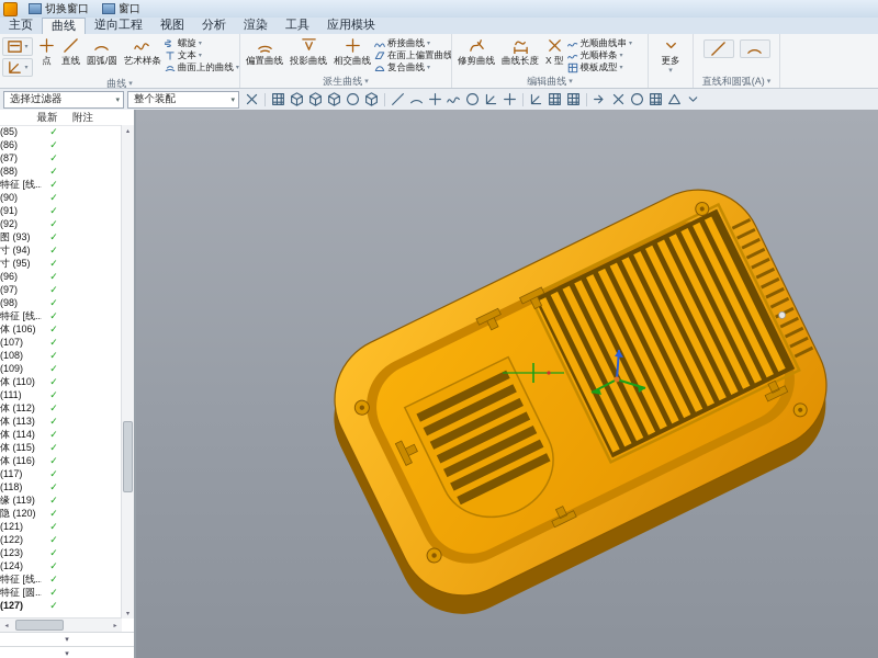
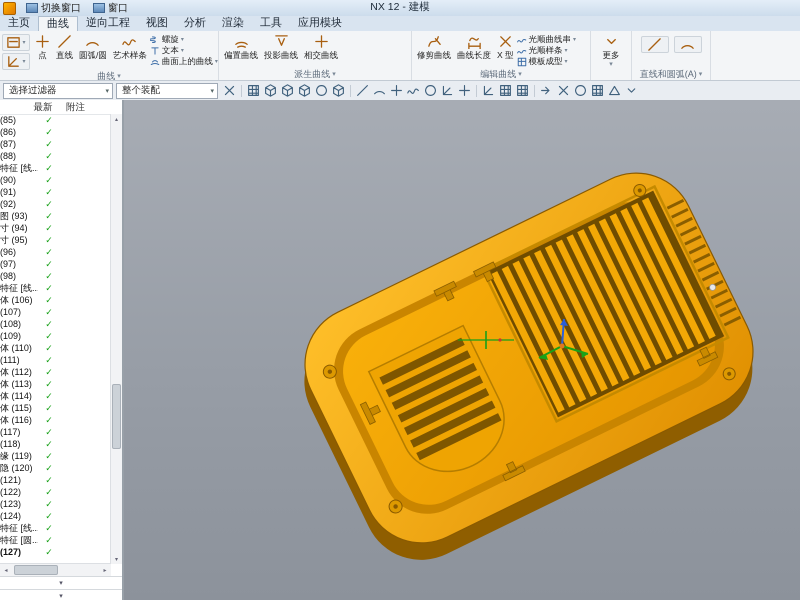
  切换窗口
  窗口
+ NX 12 - 建模
  主页
  曲线
  逆向工程
  视图
  分析
  渲染
  工具
  应用模块
  点
  直线
  圆弧/圆
  艺术样条
  螺旋
  文本
  曲面上的曲线
  曲线
  偏置曲线
  投影曲线
  相交曲线
- 桥接曲线
- 在面上偏置曲线
- 复合曲线
  派生曲线
  修剪曲线
  曲线长度
  X 型
  光顺曲线串
  光顺样条
  模板成型
  编辑曲线
  更多
  直线和圆弧(A)
  选择过滤器
  整个装配
  最新
  附注
  (85)
  ✓
  (86)
  ✓
  (87)
  ✓
  (88)
  ✓
  特征 [线..
  ✓
  (90)
  ✓
  (91)
  ✓
  (92)
  ✓
  图 (93)
  ✓
  寸 (94)
  ✓
  寸 (95)
  ✓
  (96)
  ✓
  (97)
  ✓
  (98)
  ✓
  特征 [线..
  ✓
  体 (106)
  ✓
  (107)
  ✓
  (108)
  ✓
  (109)
  ✓
  体 (110)
  ✓
  (111)
  ✓
  体 (112)
  ✓
  体 (113)
  ✓
  体 (114)
  ✓
  体 (115)
  ✓
  体 (116)
  ✓
  (117)
  ✓
  (118)
  ✓
  缘 (119)
  ✓
  隐 (120)
  ✓
  (121)
  ✓
  (122)
  ✓
  (123)
  ✓
  (124)
  ✓
  特征 [线..
  ✓
  特征 [圆..
  ✓
  (127)
  ✓
